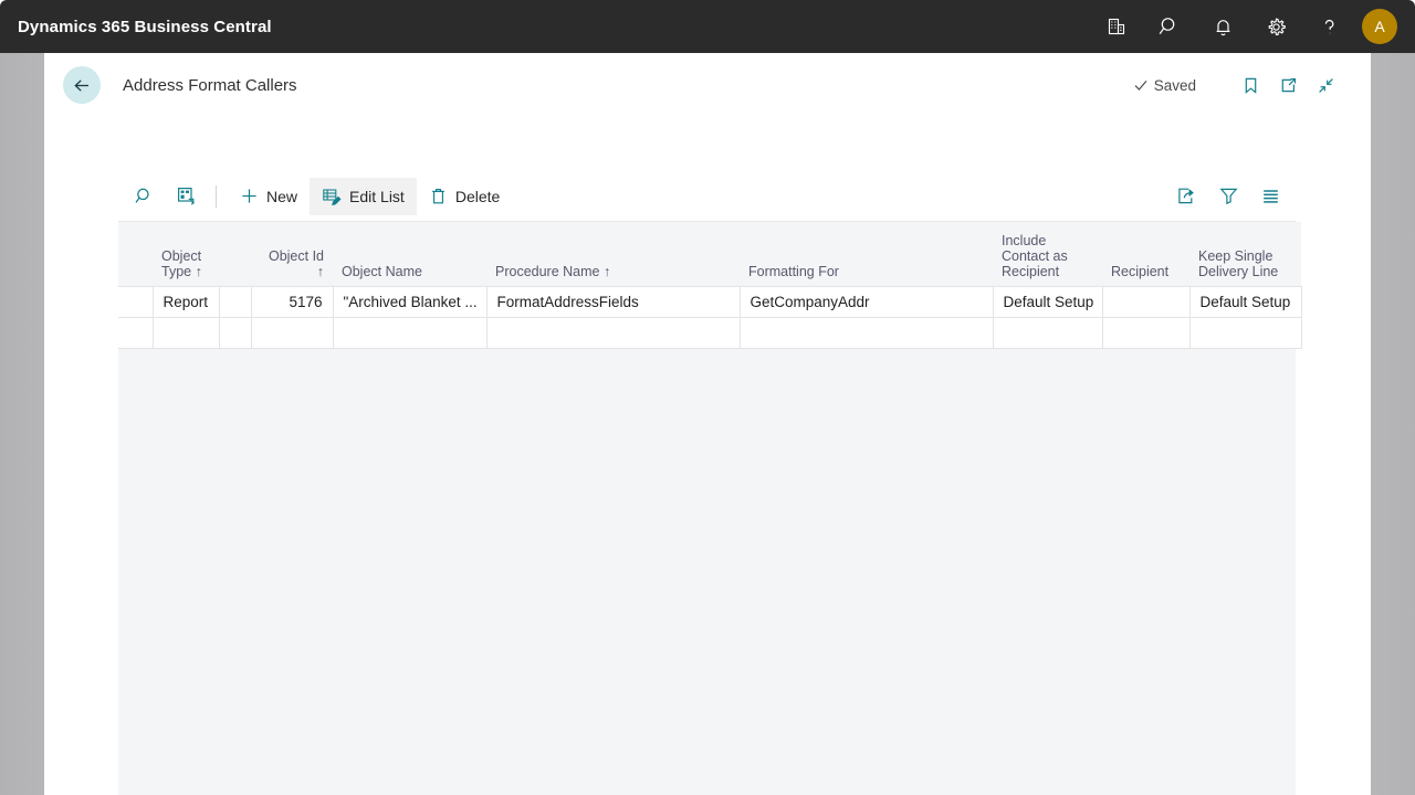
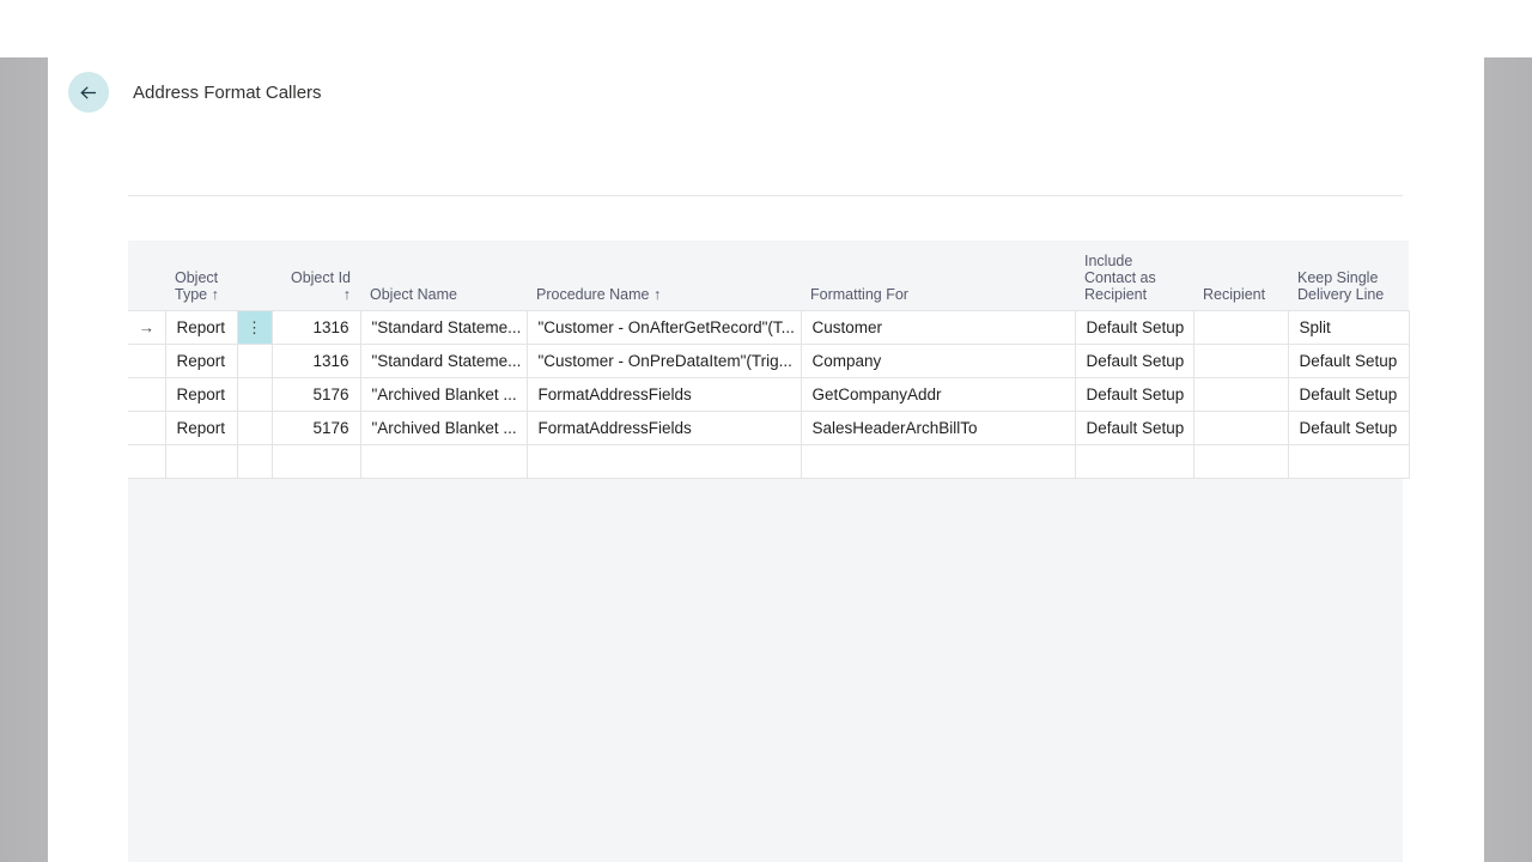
- Dynamics 365 Business Central
- A
  Address Format Callers
- Saved
- New
- Edit List
- Delete
  	Object Type ↑		Object Id ↑	Object Name	Procedure Name ↑	Formatting For	Include Contact as Recipient	Recipient	Keep Single Delivery Line
+ →	Report	⋮	1316	"Standard Stateme...	"Customer - OnAfterGetRecord"(T...	Customer	Default Setup		Split
+ 	Report		1316	"Standard Stateme...	"Customer - OnPreDataItem"(Trig...	Company	Default Setup		Default Setup
  	Report		5176	"Archived Blanket ...	FormatAddressFields	GetCompanyAddr	Default Setup		Default Setup
+ 	Report		5176	"Archived Blanket ...	FormatAddressFields	SalesHeaderArchBillTo	Default Setup		Default Setup
